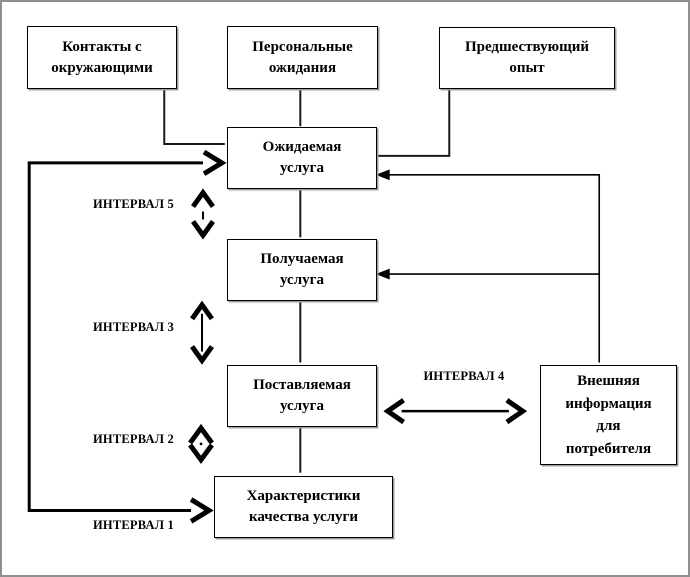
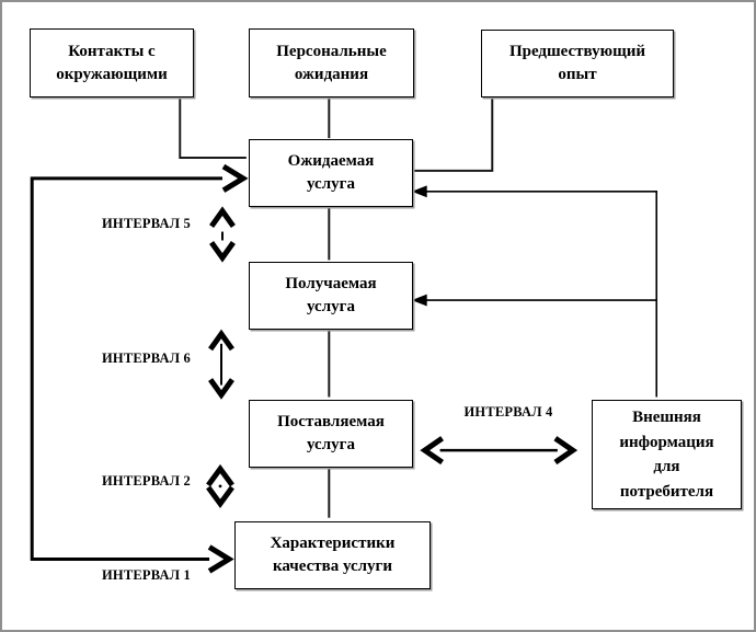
  Контакты с
  окружающими
  Персональные
  ожидания
  Предшествующий
  опыт
  Ожидаемая
  услуга
  Получаемая
  услуга
  Поставляемая
  услуга
  Характеристики
  качества услуги
  Внешняя
  информация
  для
  потребителя
  ИНТЕРВАЛ 5
- ИНТЕРВАЛ 3
+ ИНТЕРВАЛ 6
  ИНТЕРВАЛ 2
  ИНТЕРВАЛ 1
  ИНТЕРВАЛ 4
